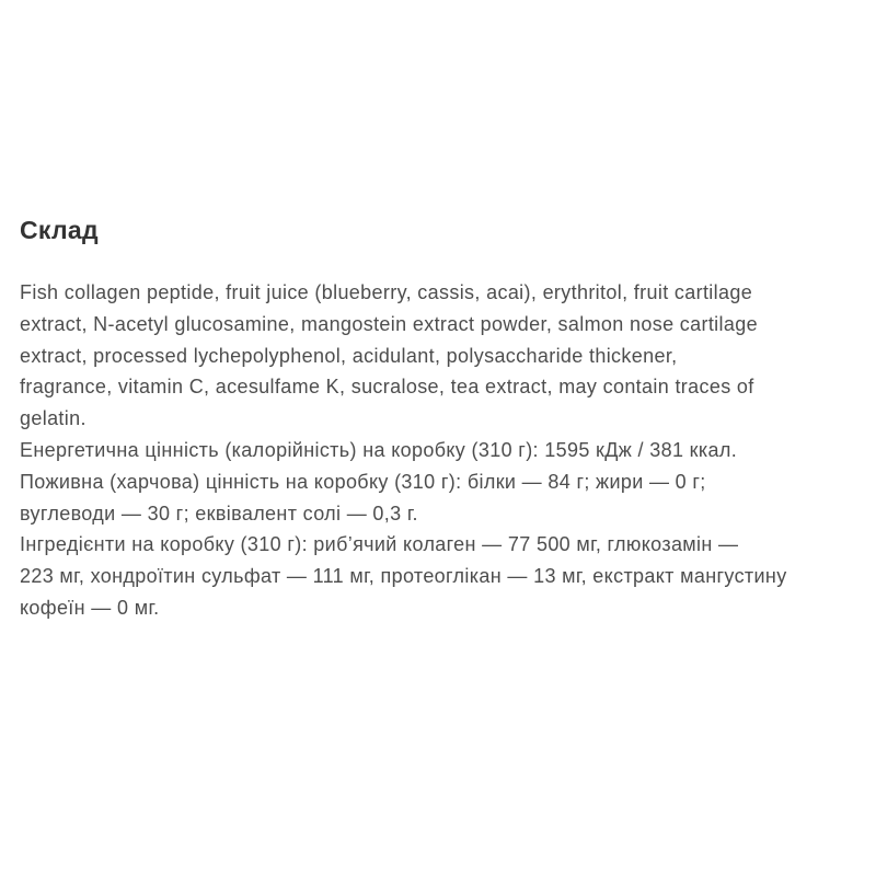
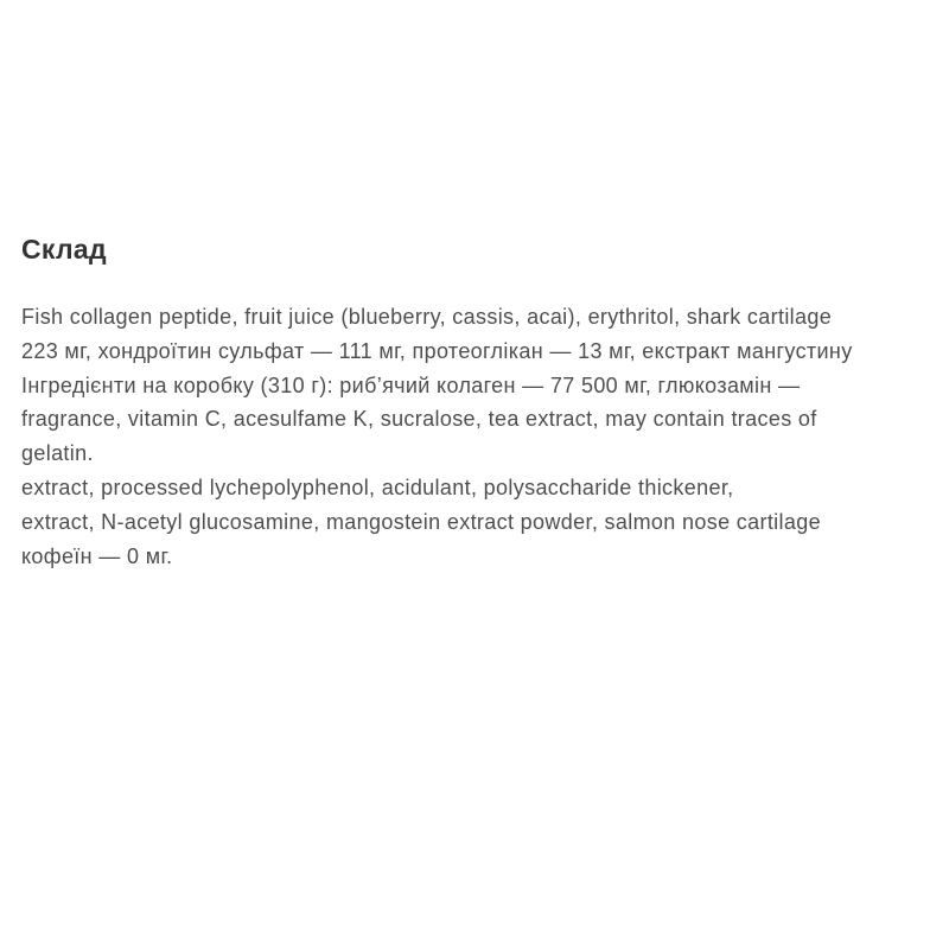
  Склад
- Fish collagen peptide, fruit juice (blueberry, cassis, acai), erythritol, fruit cartilage
+ Fish collagen peptide, fruit juice (blueberry, cassis, acai), erythritol, shark cartilage
- extract, N-acetyl glucosamine, mangostein extract powder, salmon nose cartilage
+ 223 мг, хондроїтин сульфат — 111 мг, протеоглікан — 13 мг, екстракт мангустину
- extract, processed lychepolyphenol, acidulant, polysaccharide thickener,
+ Інгредієнти на коробку (310 г): риб’ячий колаген — 77 500 мг, глюкозамін —
  fragrance, vitamin C, acesulfame K, sucralose, tea extract, may contain traces of
  gelatin.
- Енергетична цінність (калорійність) на коробку (310 г): 1595 кДж / 381 ккал.
- Поживна (харчова) цінність на коробку (310 г): білки — 84 г; жири — 0 г;
- вуглеводи — 30 г; еквівалент солі — 0,3 г.
- Інгредієнти на коробку (310 г): риб’ячий колаген — 77 500 мг, глюкозамін —
+ extract, processed lychepolyphenol, acidulant, polysaccharide thickener,
- 223 мг, хондроїтин сульфат — 111 мг, протеоглікан — 13 мг, екстракт мангустину
+ extract, N-acetyl glucosamine, mangostein extract powder, salmon nose cartilage
  кофеїн — 0 мг.
